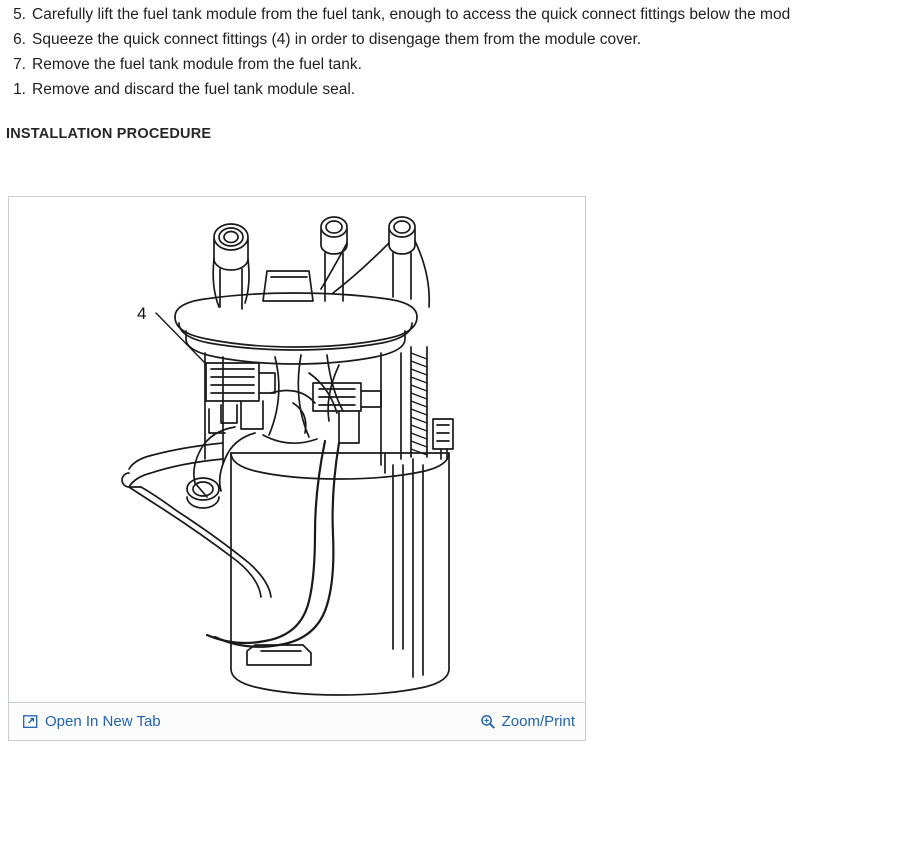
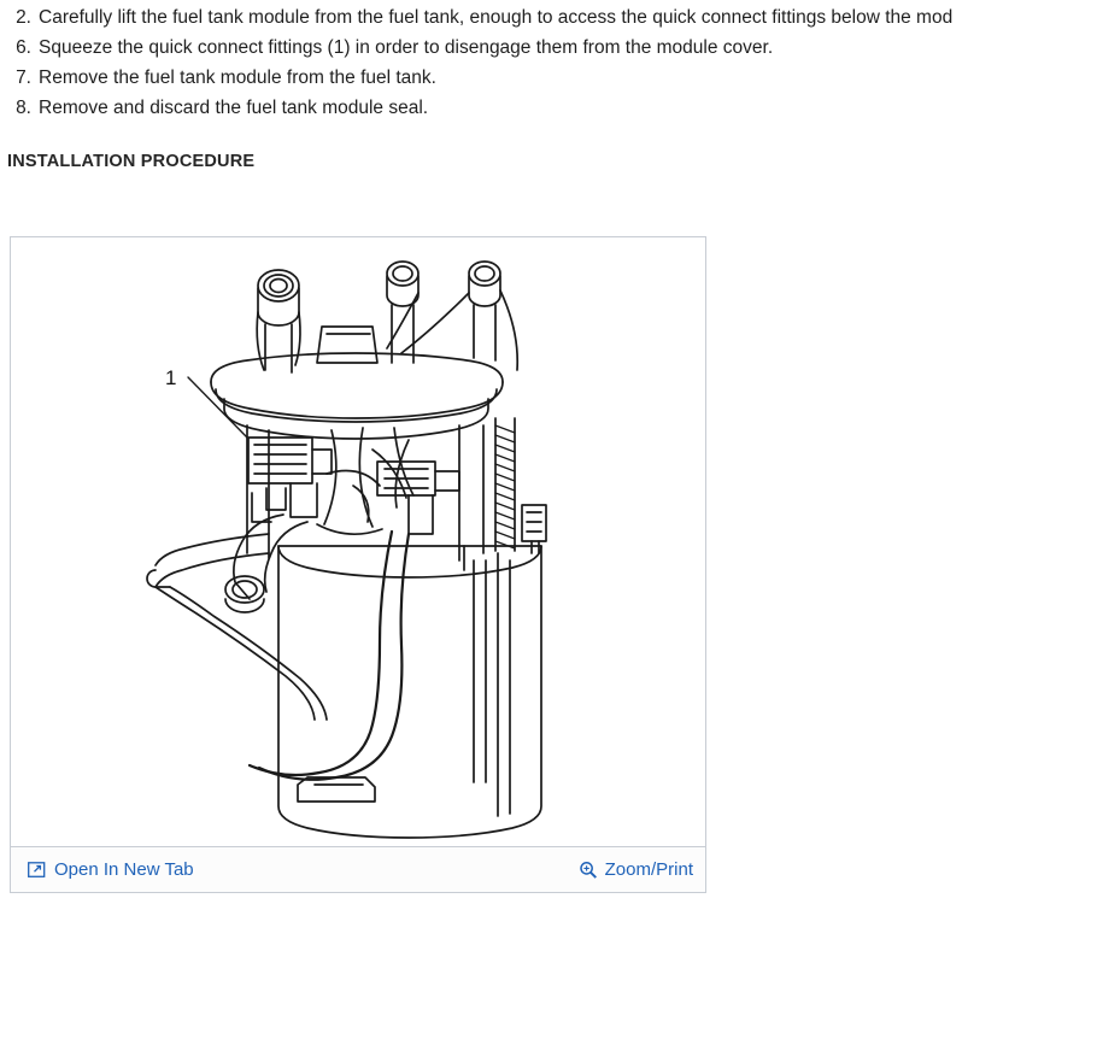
- 5. Carefully lift the fuel tank module from the fuel tank, enough to access the quick connect fittings below the mod
+ 2. Carefully lift the fuel tank module from the fuel tank, enough to access the quick connect fittings below the mod
- 6. Squeeze the quick connect fittings (4) in order to disengage them from the module cover.
+ 6. Squeeze the quick connect fittings (1) in order to disengage them from the module cover.
  7. Remove the fuel tank module from the fuel tank.
- 1. Remove and discard the fuel tank module seal.
+ 8. Remove and discard the fuel tank module seal.
  INSTALLATION PROCEDURE
- 4
+ 1
  Open In New Tab
  Zoom/Print
